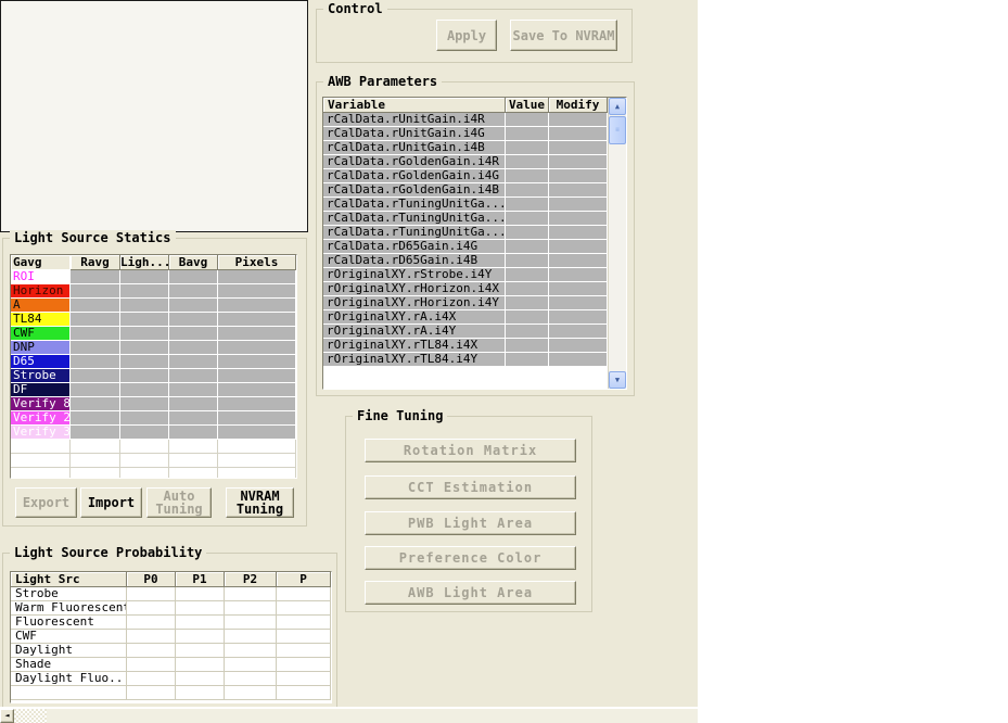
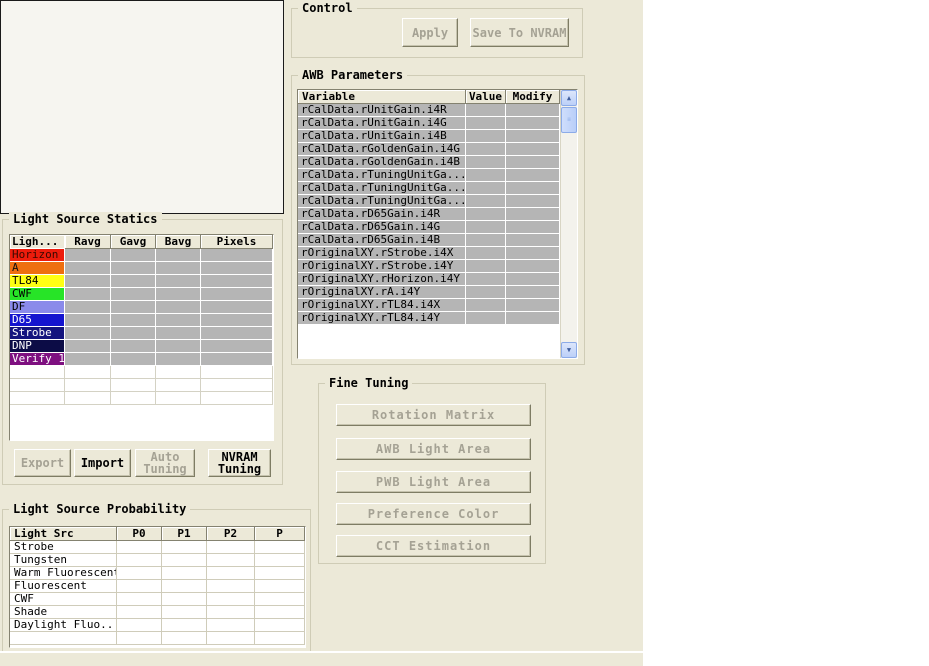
  Control
  Apply
  Save To NVRAM
  AWB Parameters
  Variable
  Value
  Modify
  rCalData.rUnitGain.i4R
  rCalData.rUnitGain.i4G
  rCalData.rUnitGain.i4B
- rCalData.rGoldenGain.i4R
  rCalData.rGoldenGain.i4G
  rCalData.rGoldenGain.i4B
  rCalData.rTuningUnitGa...
  rCalData.rTuningUnitGa...
  rCalData.rTuningUnitGa...
+ rCalData.rD65Gain.i4R
  rCalData.rD65Gain.i4G
  rCalData.rD65Gain.i4B
+ rOriginalXY.rStrobe.i4X
  rOriginalXY.rStrobe.i4Y
- rOriginalXY.rHorizon.i4X
  rOriginalXY.rHorizon.i4Y
- rOriginalXY.rA.i4X
  rOriginalXY.rA.i4Y
  rOriginalXY.rTL84.i4X
  rOriginalXY.rTL84.i4Y
  ▲
  ▼
  Light Source Statics
- Gavg
+ Ligh...
  Ravg
- Ligh...
+ Gavg
  Bavg
  Pixels
- ROI
  Horizon
  A
  TL84
  CWF
- DNP
+ DF
  D65
  Strobe
- DF
+ DNP
- Verify 8
+ Verify 1
- Verify 2
- Verify 3
  Export
  Import
  Auto Tuning
  NVRAM Tuning
  Light Source Probability
  Light Src
  P0
  P1
  P2
  P
  Strobe
+ Tungsten
  Warm Fluorescen
  Fluorescent
  CWF
- Daylight
  Shade
  Daylight Fluo..
  Fine Tuning
  Rotation Matrix
- CCT Estimation
+ AWB Light Area
  PWB Light Area
  Preference Color
- AWB Light Area
+ CCT Estimation
- ◄
